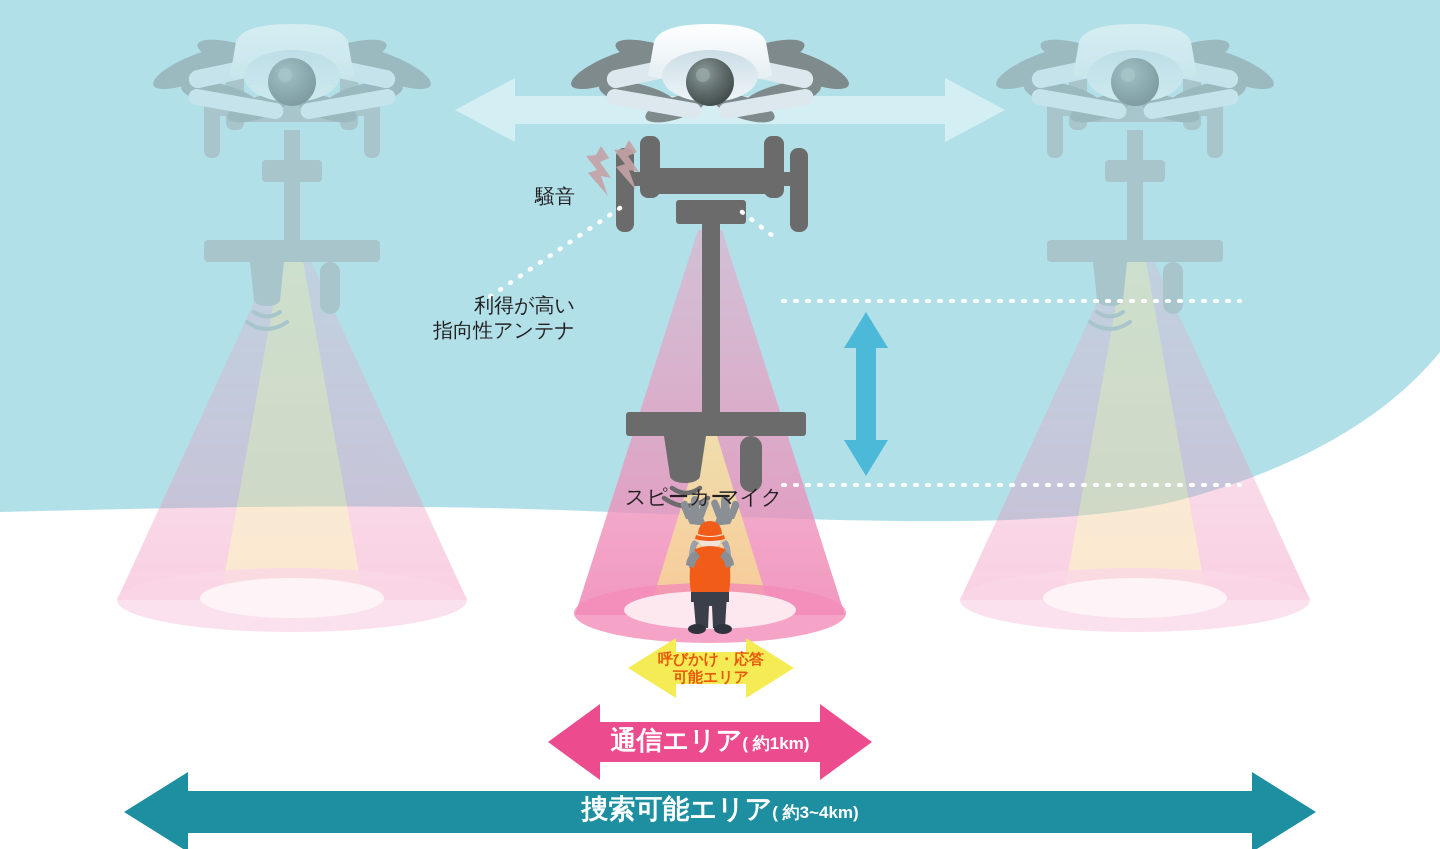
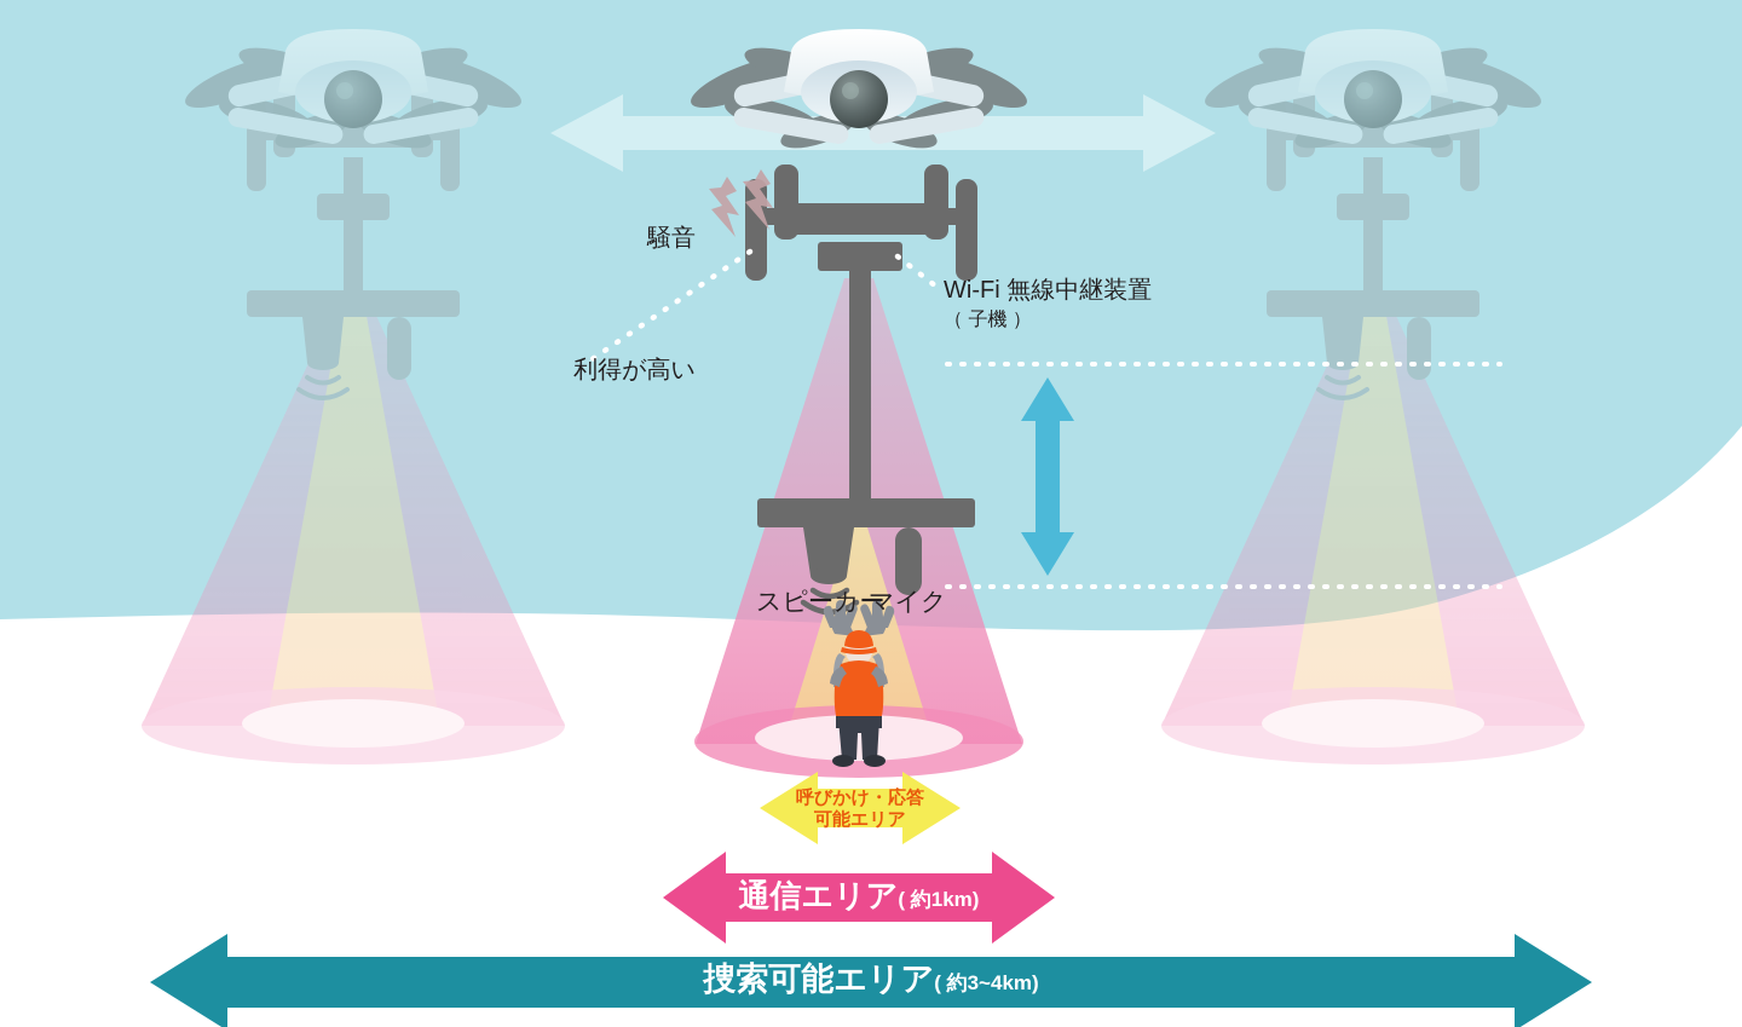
  騒音
+ Wi-Fi 無線中継装置
+ （ 子機 ）
  利得が高い
- 指向性アンテナ
  スピーカー
  マイク
  呼びかけ・応答
  可能エリア
  通信エリア( 約1km)
  捜索可能エリア( 約3~4km)
